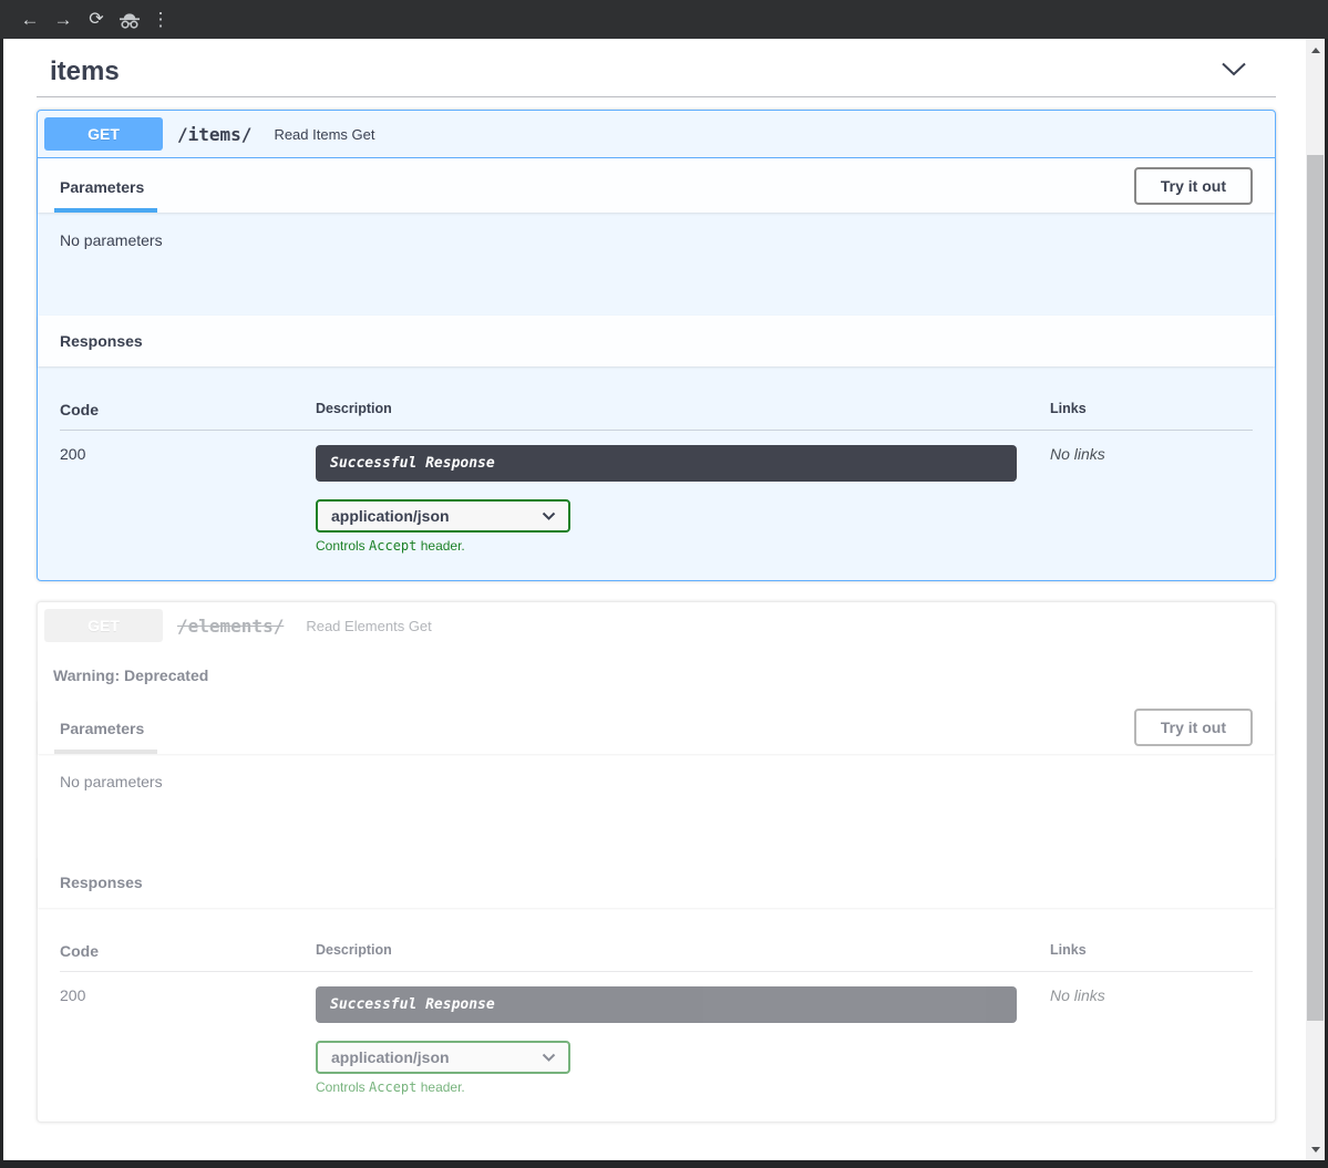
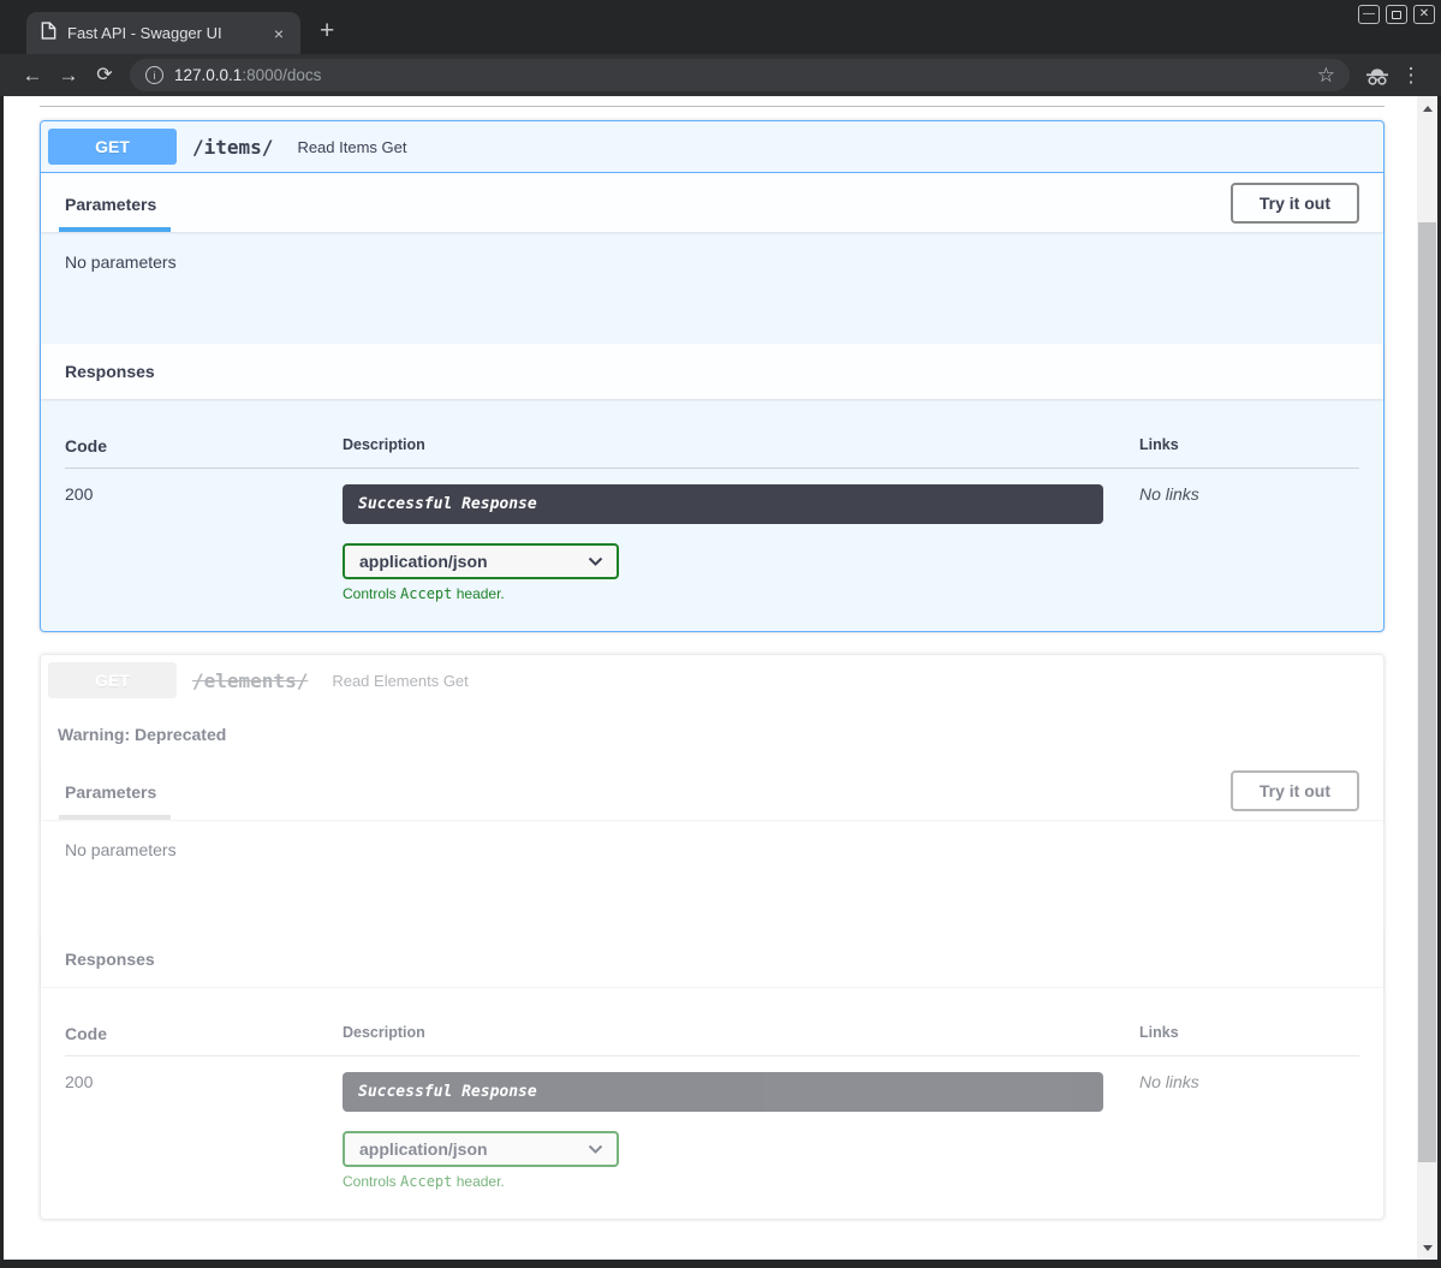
+ Fast API - Swagger UI
+ ×
+ +
+ —
+ ✕
  ←
  →
  ⟳
+ i
+ 127.0.0.1:8000/docs
+ ☆
  ⋮
- items
  GET
  /items/
  Read Items Get
  Parameters
  Try it out
  No parameters
  Responses
  Code
  Description
  Links
  200
  Successful Response
  application/json
  Controls Accept header.
  No links
  GET
  /elements/
  Read Elements Get
  Warning: Deprecated
  Parameters
  Try it out
  No parameters
  Responses
  Code
  Description
  Links
  200
  Successful Response
  application/json
  Controls Accept header.
  No links
